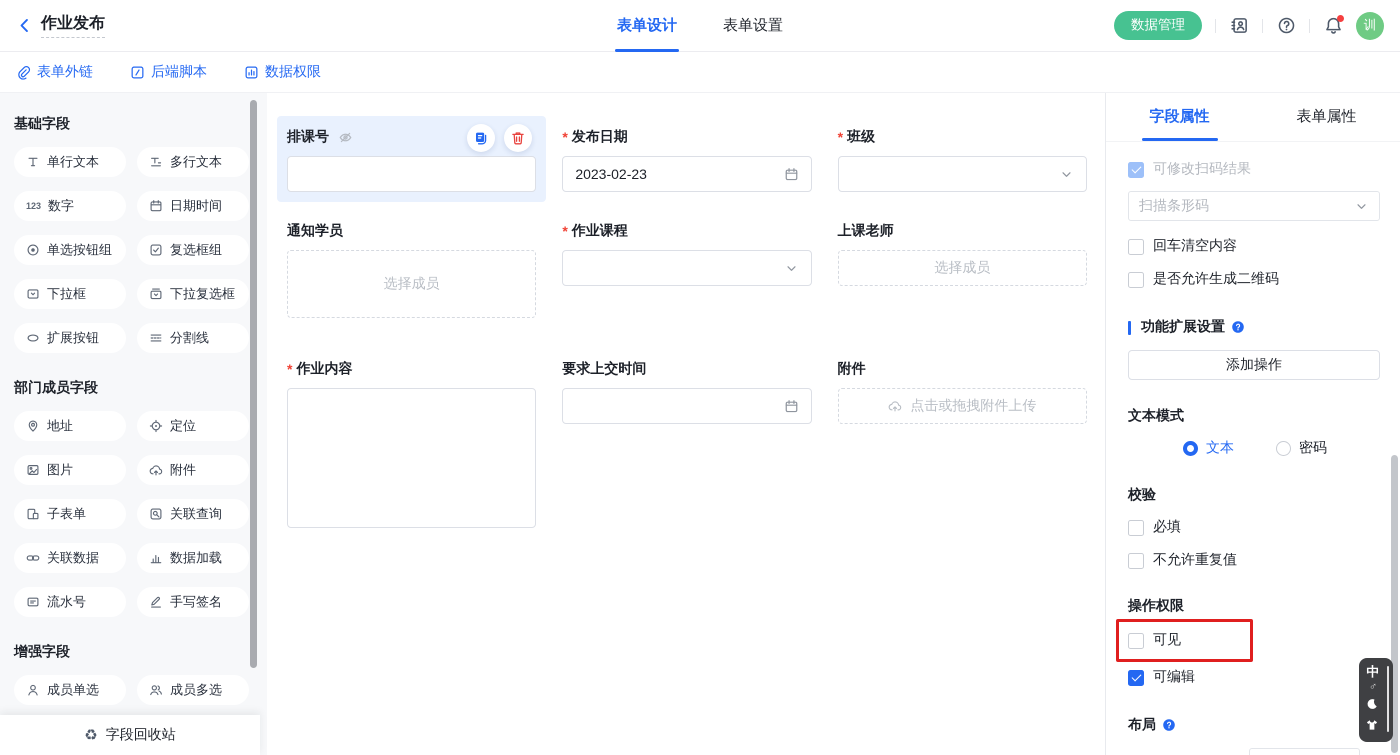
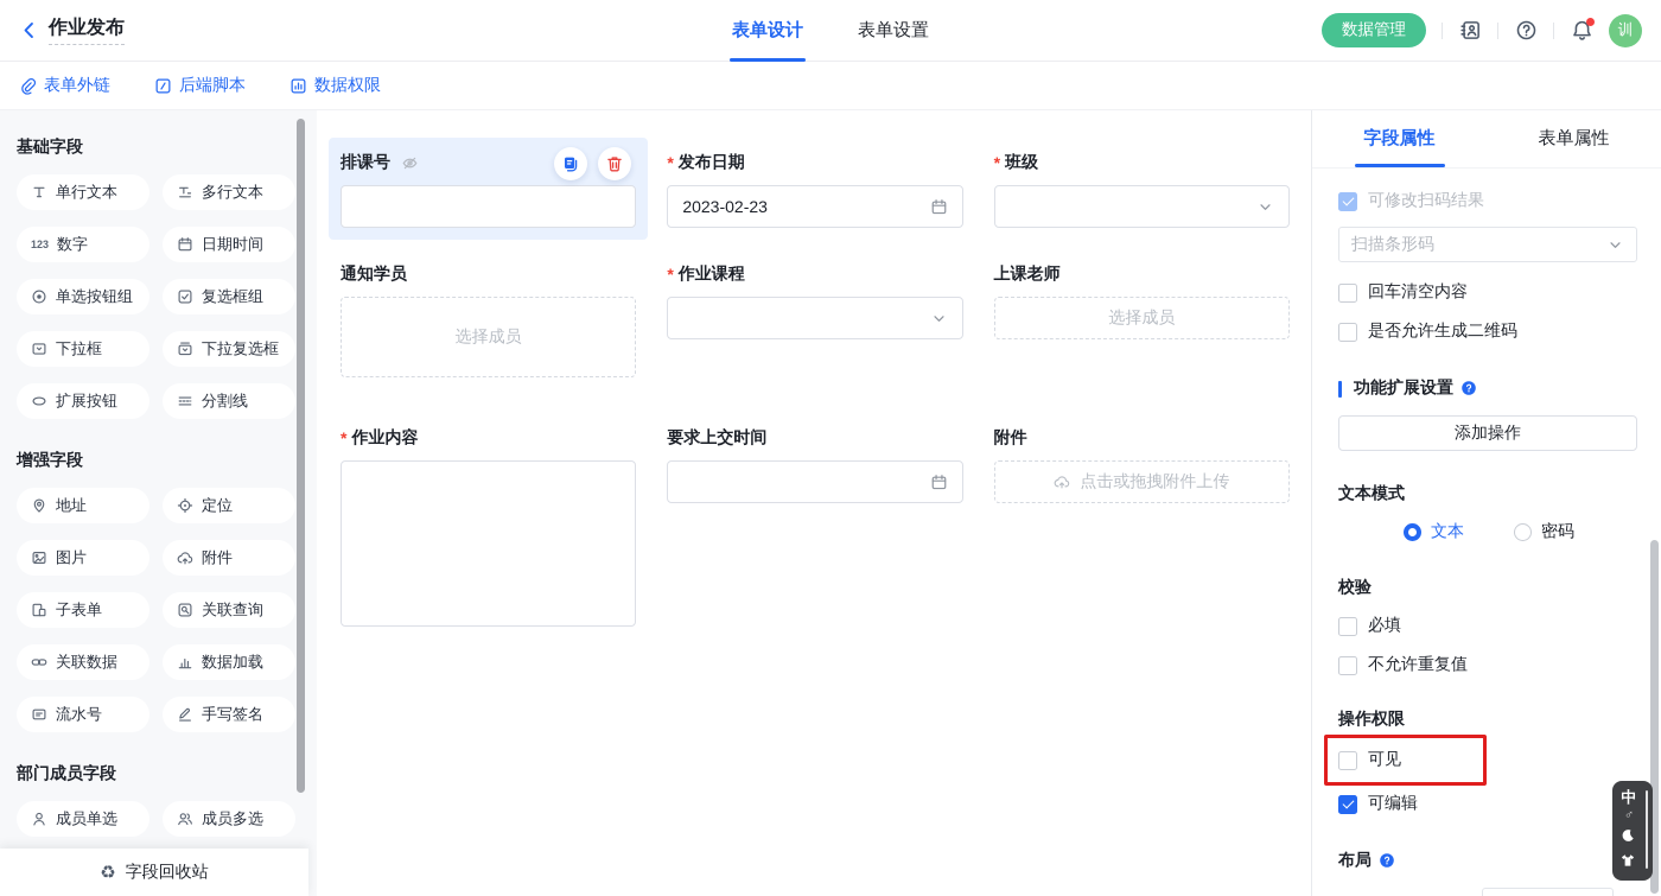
  作业发布
  表单设计
  表单设置
  数据管理
  训
  表单外链
  后端脚本
  数据权限
  基础字段
  单行文本
  多行文本
  123
  数字
  日期时间
  单选按钮组
  复选框组
  下拉框
  下拉复选框
  扩展按钮
  分割线
- 部门成员字段
+ 增强字段
  地址
  定位
  图片
  附件
  子表单
  关联查询
  关联数据
  数据加载
  流水号
  手写签名
- 增强字段
+ 部门成员字段
  成员单选
  成员多选
  ♻
  字段回收站
  排课号
  *
  发布日期
  2023-02-23
  *
  班级
  通知学员
  选择成员
  *
  作业课程
  上课老师
  选择成员
  *
  作业内容
  要求上交时间
  附件
  点击或拖拽附件上传
  字段属性
  表单属性
  可修改扫码结果
  扫描条形码
  回车清空内容
  是否允许生成二维码
  功能扩展设置
  添加操作
  文本模式
  文本
  密码
  校验
  必填
  不允许重复值
  操作权限
  可见
  可编辑
  布局
  中
  ♂
